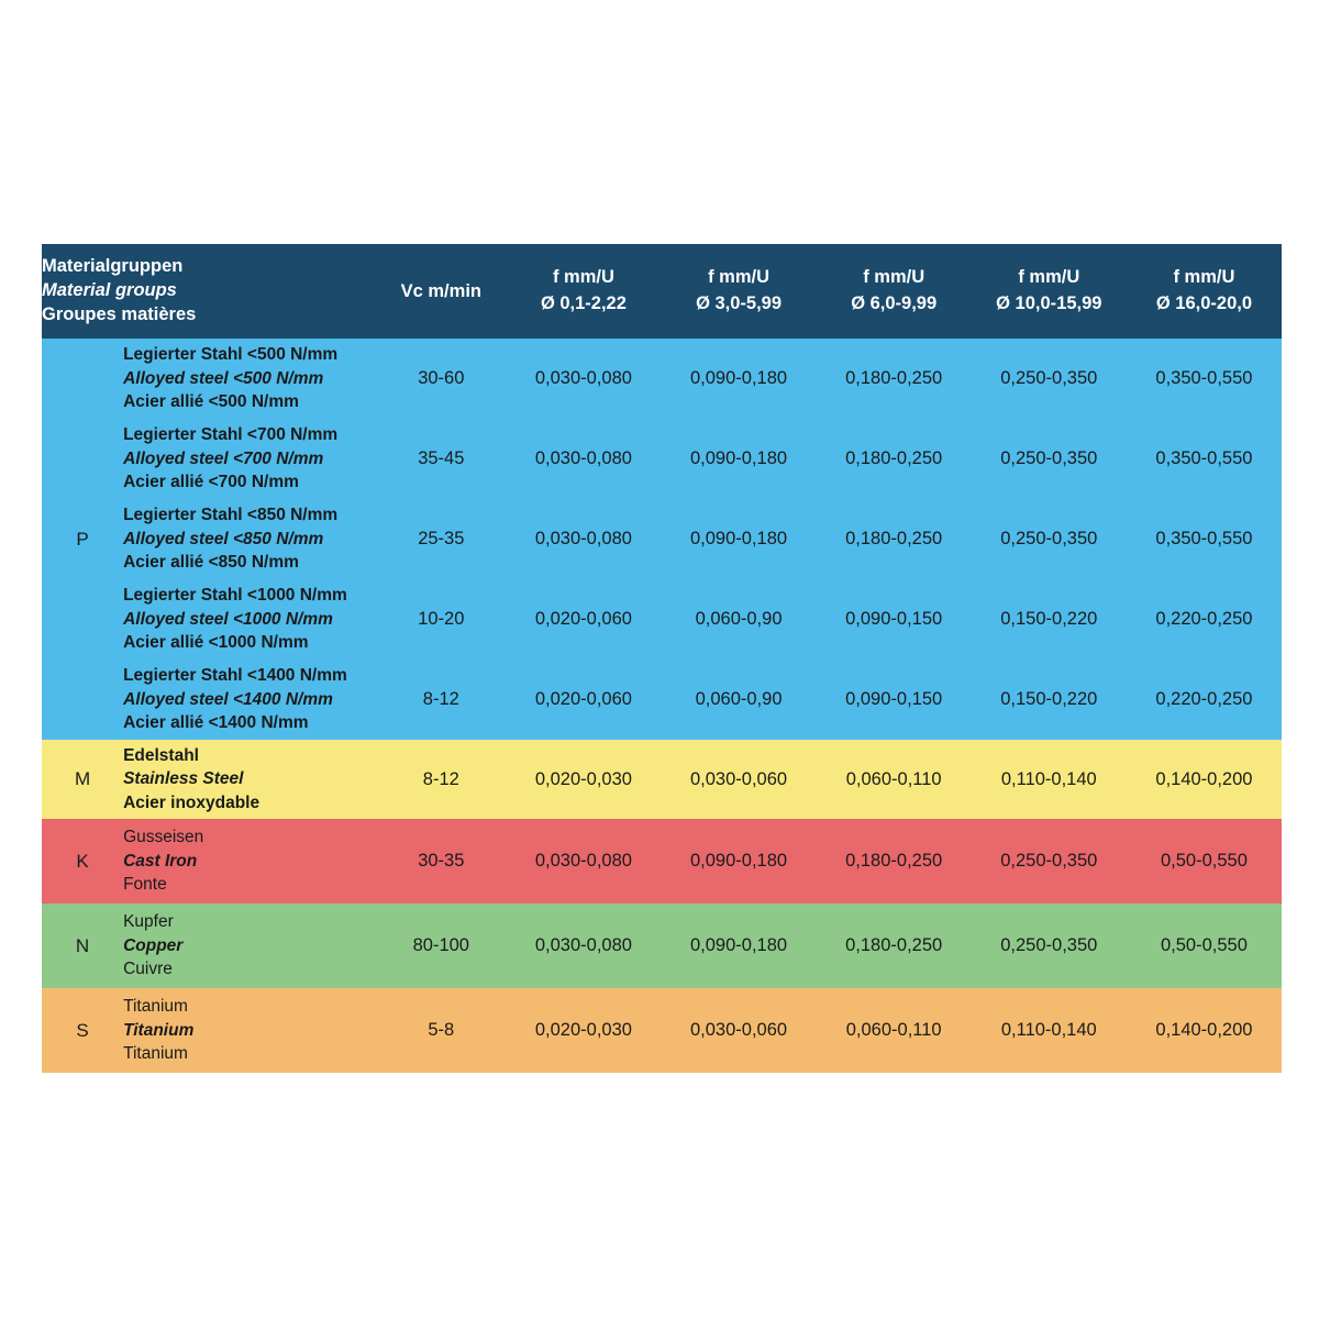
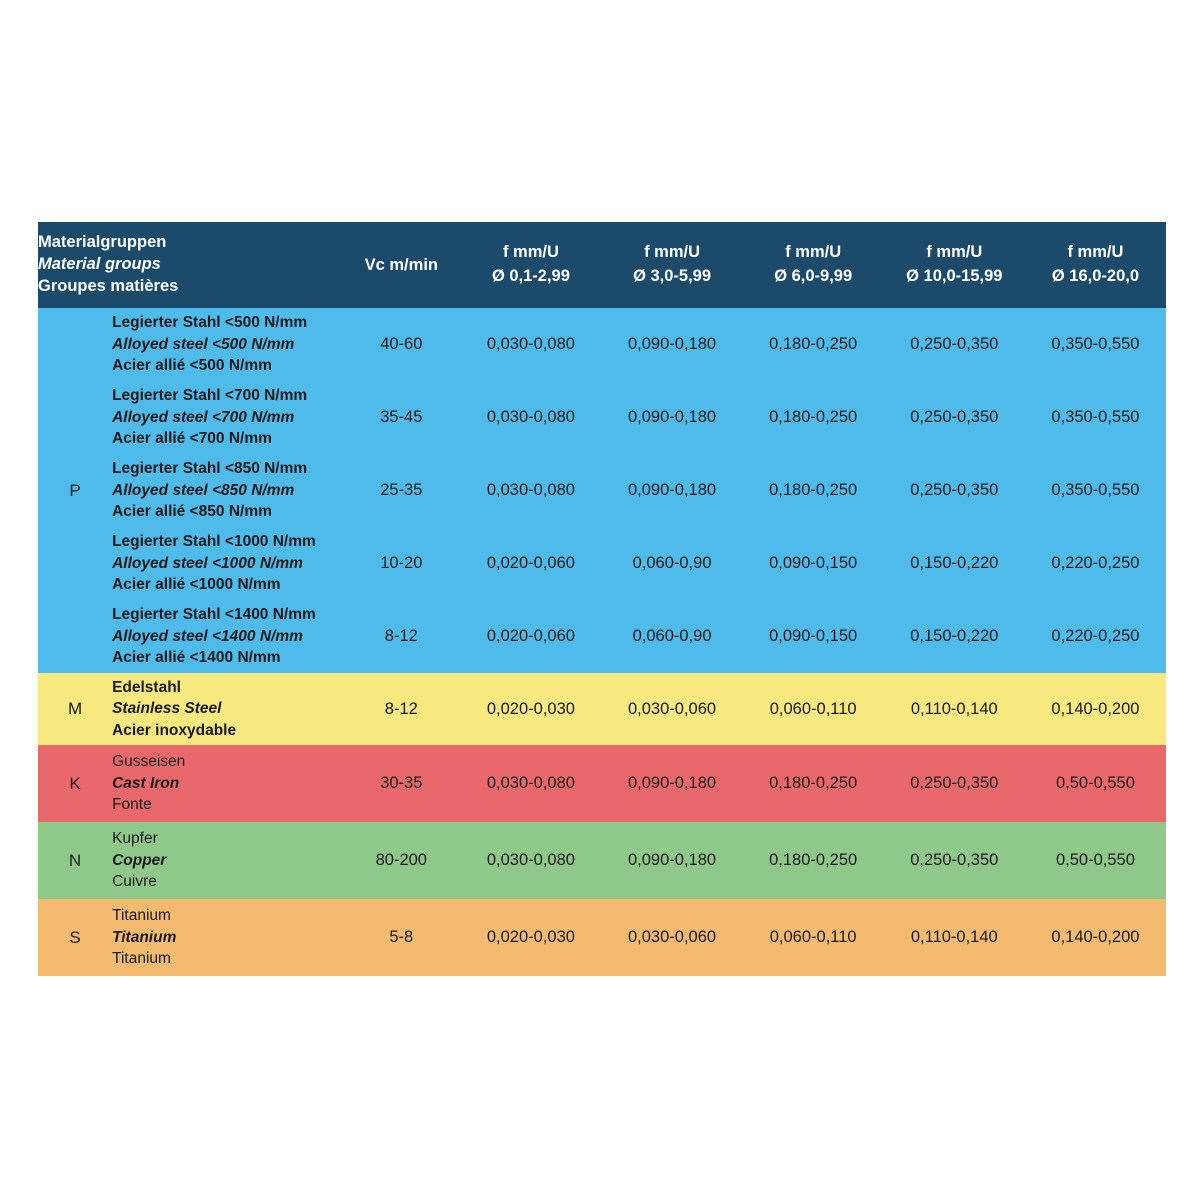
- Materialgruppen Material groups Groupes matières	Vc m/min	f mm/U Ø 0,1-2,22	f mm/U Ø 3,0-5,99	f mm/U Ø 6,0-9,99	f mm/U Ø 10,0-15,99	f mm/U Ø 16,0-20,0
+ Materialgruppen Material groups Groupes matières	Vc m/min	f mm/U Ø 0,1-2,99	f mm/U Ø 3,0-5,99	f mm/U Ø 6,0-9,99	f mm/U Ø 10,0-15,99	f mm/U Ø 16,0-20,0
- P	Legierter Stahl <500 N/mm Alloyed steel <500 N/mm Acier allié <500 N/mm	30-60	0,030-0,080	0,090-0,180	0,180-0,250	0,250-0,350	0,350-0,550
+ P	Legierter Stahl <500 N/mm Alloyed steel <500 N/mm Acier allié <500 N/mm	40-60	0,030-0,080	0,090-0,180	0,180-0,250	0,250-0,350	0,350-0,550
  Legierter Stahl <700 N/mm Alloyed steel <700 N/mm Acier allié <700 N/mm	35-45	0,030-0,080	0,090-0,180	0,180-0,250	0,250-0,350	0,350-0,550
  Legierter Stahl <850 N/mm Alloyed steel <850 N/mm Acier allié <850 N/mm	25-35	0,030-0,080	0,090-0,180	0,180-0,250	0,250-0,350	0,350-0,550
  Legierter Stahl <1000 N/mm Alloyed steel <1000 N/mm Acier allié <1000 N/mm	10-20	0,020-0,060	0,060-0,90	0,090-0,150	0,150-0,220	0,220-0,250
  Legierter Stahl <1400 N/mm Alloyed steel <1400 N/mm Acier allié <1400 N/mm	8-12	0,020-0,060	0,060-0,90	0,090-0,150	0,150-0,220	0,220-0,250
  M	Edelstahl Stainless Steel Acier inoxydable	8-12	0,020-0,030	0,030-0,060	0,060-0,110	0,110-0,140	0,140-0,200
  K	Gusseisen Cast Iron Fonte	30-35	0,030-0,080	0,090-0,180	0,180-0,250	0,250-0,350	0,50-0,550
- N	Kupfer Copper Cuivre	80-100	0,030-0,080	0,090-0,180	0,180-0,250	0,250-0,350	0,50-0,550
+ N	Kupfer Copper Cuivre	80-200	0,030-0,080	0,090-0,180	0,180-0,250	0,250-0,350	0,50-0,550
  S	Titanium Titanium Titanium	5-8	0,020-0,030	0,030-0,060	0,060-0,110	0,110-0,140	0,140-0,200
